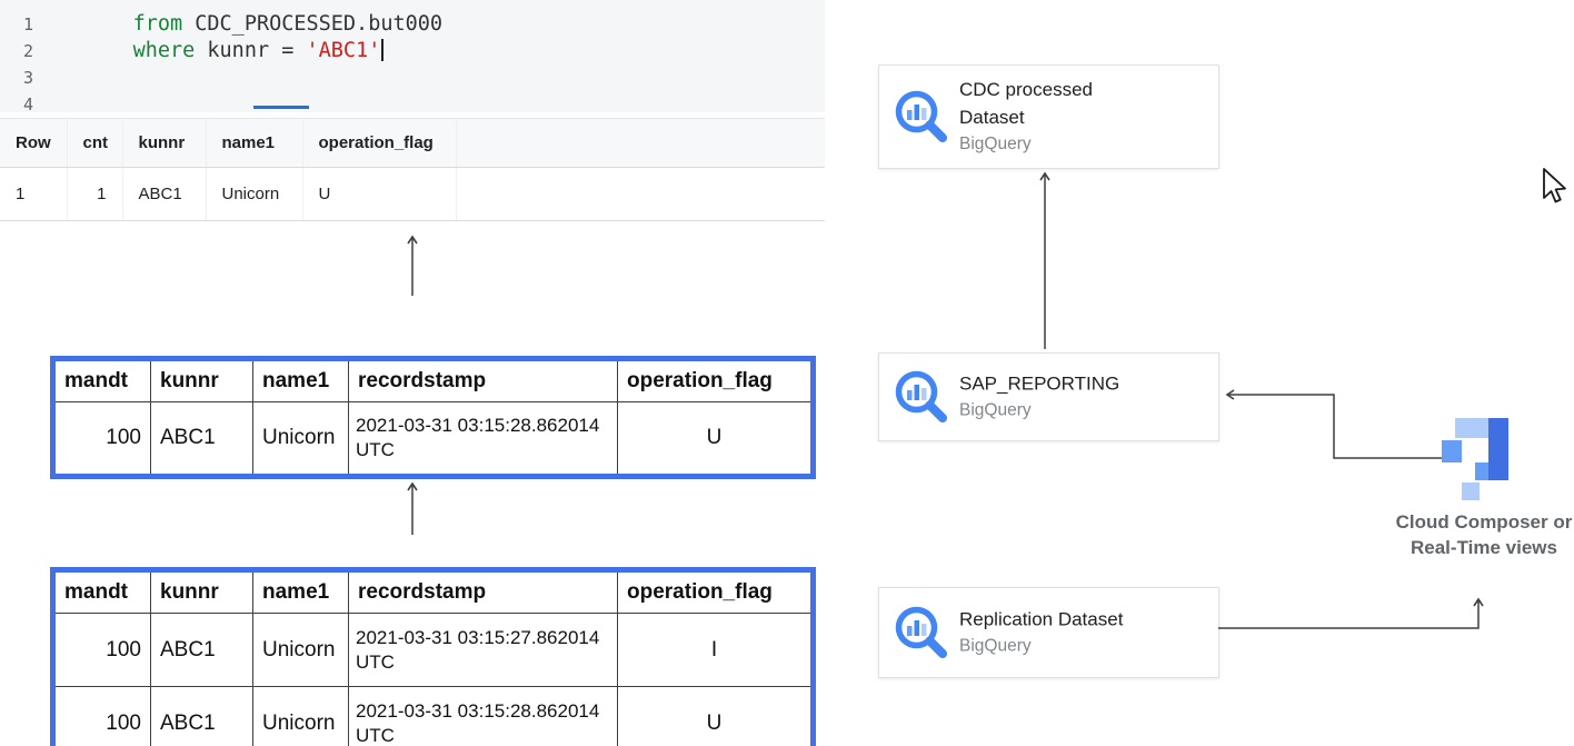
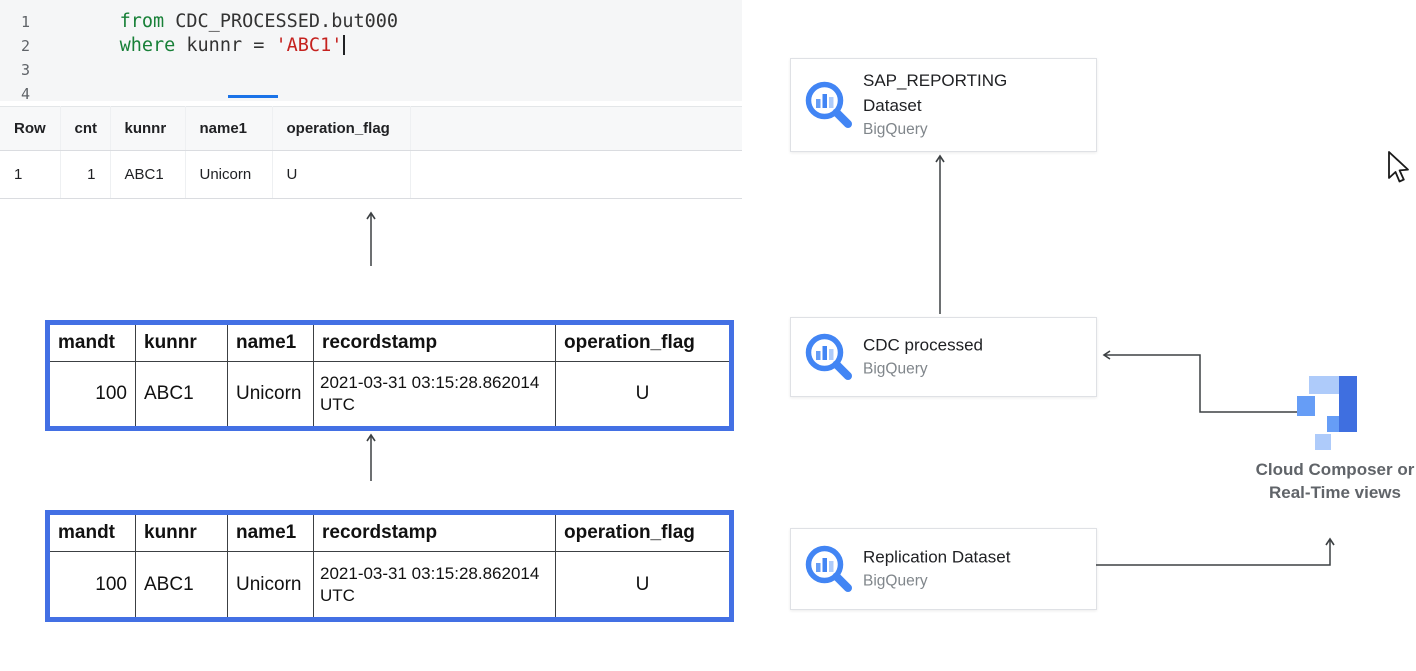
  1
  2
  3
  4
  from CDC_PROCESSED.but000
  where kunnr = 'ABC1'
  Row	cnt	kunnr	name1	operation_flag
  1	1	ABC1	Unicorn	U
  mandt	kunnr	name1	recordstamp	operation_flag
  100	ABC1	Unicorn	2021-03-31 03:15:28.862014 UTC	U
  mandt	kunnr	name1	recordstamp	operation_flag
- 100	ABC1	Unicorn	2021-03-31 03:15:27.862014 UTC	I
  100	ABC1	Unicorn	2021-03-31 03:15:28.862014 UTC	U
- CDC processed
+ SAP_REPORTING
  Dataset
  BigQuery
- SAP_REPORTING
+ CDC processed
  BigQuery
  Replication Dataset
  BigQuery
  Cloud Composer or
  Real-Time views
